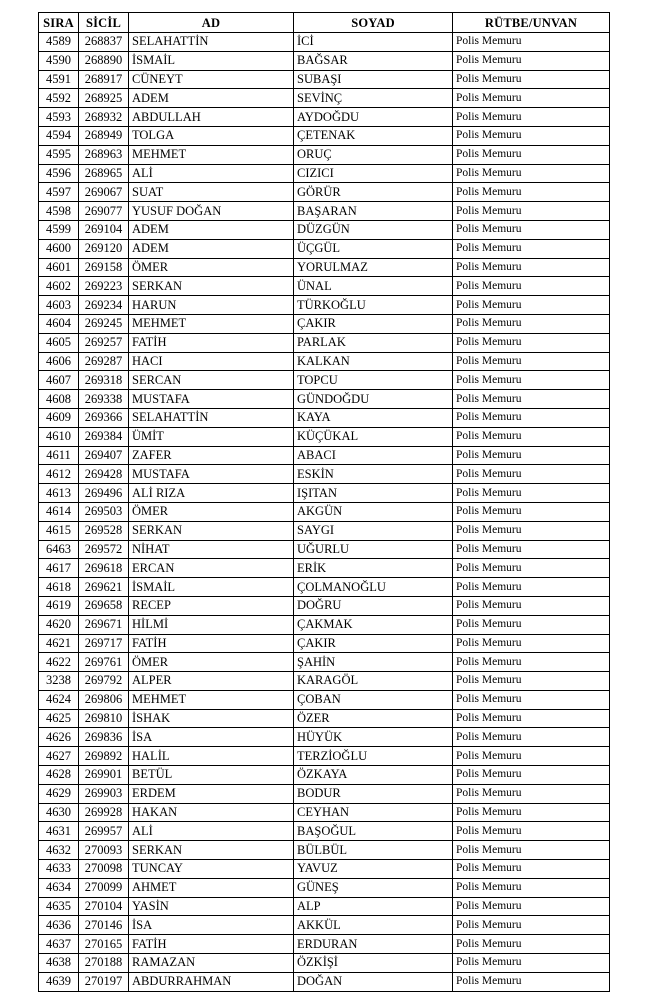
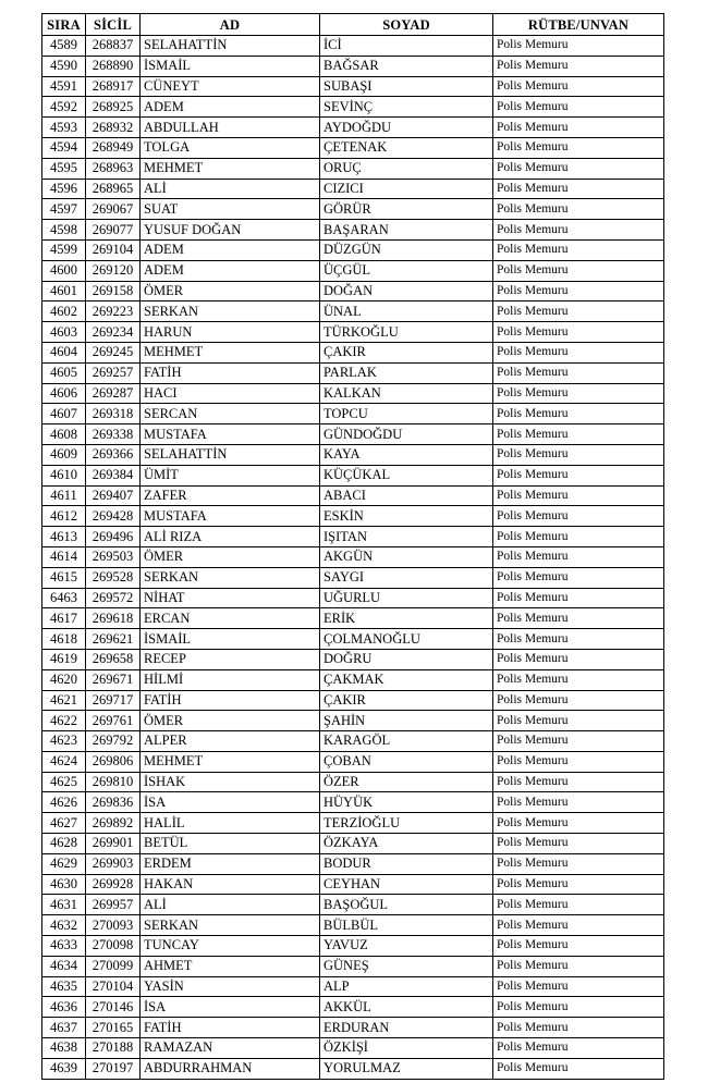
  SIRA	SİCİL	AD	SOYAD	RÜTBE/UNVAN
  4589	268837	SELAHATTİN	İCİ	Polis Memuru
  4590	268890	İSMAİL	BAĞSAR	Polis Memuru
  4591	268917	CÜNEYT	SUBAŞI	Polis Memuru
  4592	268925	ADEM	SEVİNÇ	Polis Memuru
  4593	268932	ABDULLAH	AYDOĞDU	Polis Memuru
  4594	268949	TOLGA	ÇETENAK	Polis Memuru
  4595	268963	MEHMET	ORUÇ	Polis Memuru
  4596	268965	ALİ	CIZICI	Polis Memuru
  4597	269067	SUAT	GÖRÜR	Polis Memuru
  4598	269077	YUSUF DOĞAN	BAŞARAN	Polis Memuru
  4599	269104	ADEM	DÜZGÜN	Polis Memuru
  4600	269120	ADEM	ÜÇGÜL	Polis Memuru
- 4601	269158	ÖMER	YORULMAZ	Polis Memuru
+ 4601	269158	ÖMER	DOĞAN	Polis Memuru
  4602	269223	SERKAN	ÜNAL	Polis Memuru
  4603	269234	HARUN	TÜRKOĞLU	Polis Memuru
  4604	269245	MEHMET	ÇAKIR	Polis Memuru
  4605	269257	FATİH	PARLAK	Polis Memuru
  4606	269287	HACI	KALKAN	Polis Memuru
  4607	269318	SERCAN	TOPCU	Polis Memuru
  4608	269338	MUSTAFA	GÜNDOĞDU	Polis Memuru
  4609	269366	SELAHATTİN	KAYA	Polis Memuru
  4610	269384	ÜMİT	KÜÇÜKAL	Polis Memuru
  4611	269407	ZAFER	ABACI	Polis Memuru
  4612	269428	MUSTAFA	ESKİN	Polis Memuru
  4613	269496	ALİ RIZA	IŞITAN	Polis Memuru
  4614	269503	ÖMER	AKGÜN	Polis Memuru
  4615	269528	SERKAN	SAYGI	Polis Memuru
  6463	269572	NİHAT	UĞURLU	Polis Memuru
  4617	269618	ERCAN	ERİK	Polis Memuru
  4618	269621	İSMAİL	ÇOLMANOĞLU	Polis Memuru
  4619	269658	RECEP	DOĞRU	Polis Memuru
  4620	269671	HİLMİ	ÇAKMAK	Polis Memuru
  4621	269717	FATİH	ÇAKIR	Polis Memuru
  4622	269761	ÖMER	ŞAHİN	Polis Memuru
- 3238	269792	ALPER	KARAGÖL	Polis Memuru
+ 4623	269792	ALPER	KARAGÖL	Polis Memuru
  4624	269806	MEHMET	ÇOBAN	Polis Memuru
  4625	269810	İSHAK	ÖZER	Polis Memuru
  4626	269836	İSA	HÜYÜK	Polis Memuru
  4627	269892	HALİL	TERZİOĞLU	Polis Memuru
  4628	269901	BETÜL	ÖZKAYA	Polis Memuru
  4629	269903	ERDEM	BODUR	Polis Memuru
  4630	269928	HAKAN	CEYHAN	Polis Memuru
  4631	269957	ALİ	BAŞOĞUL	Polis Memuru
  4632	270093	SERKAN	BÜLBÜL	Polis Memuru
  4633	270098	TUNCAY	YAVUZ	Polis Memuru
  4634	270099	AHMET	GÜNEŞ	Polis Memuru
  4635	270104	YASİN	ALP	Polis Memuru
  4636	270146	İSA	AKKÜL	Polis Memuru
  4637	270165	FATİH	ERDURAN	Polis Memuru
  4638	270188	RAMAZAN	ÖZKİŞİ	Polis Memuru
- 4639	270197	ABDURRAHMAN	DOĞAN	Polis Memuru
+ 4639	270197	ABDURRAHMAN	YORULMAZ	Polis Memuru
